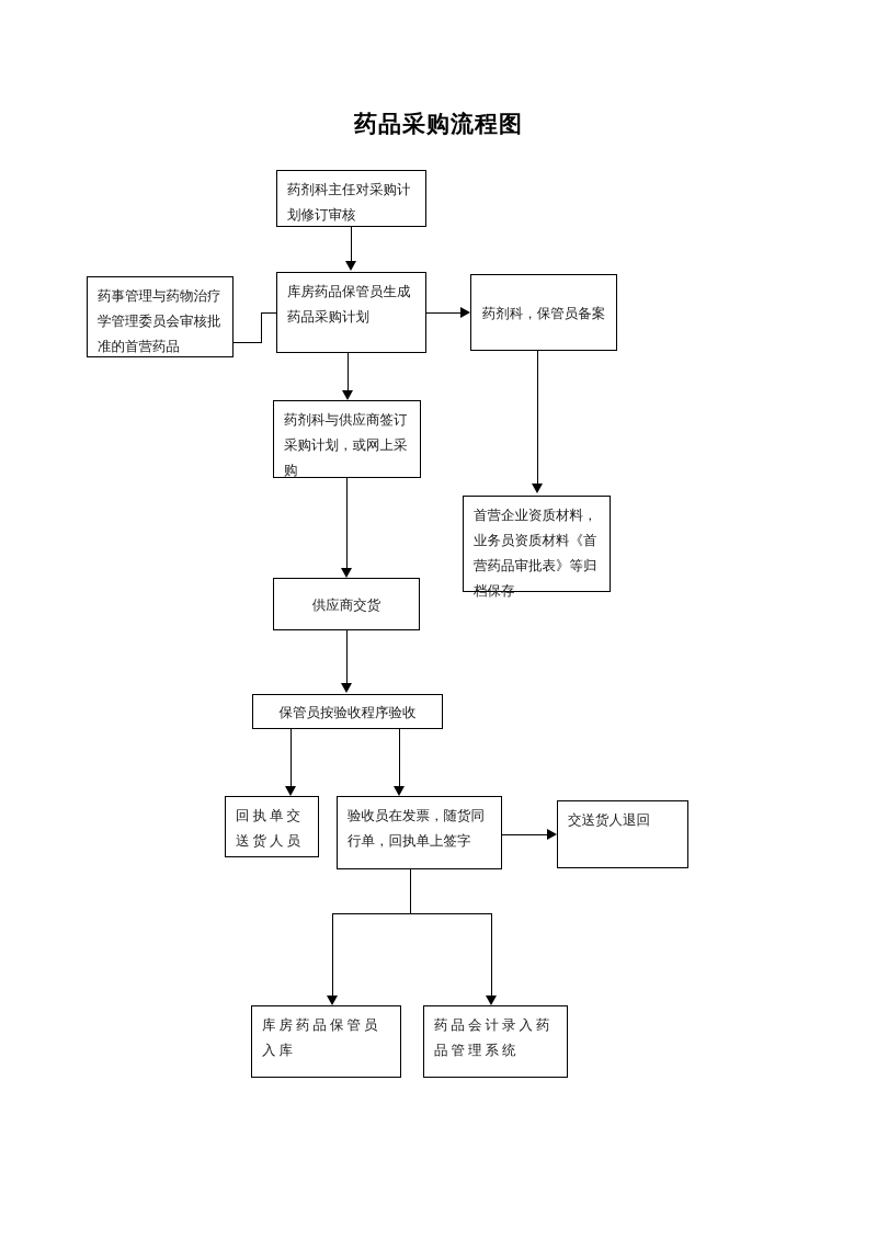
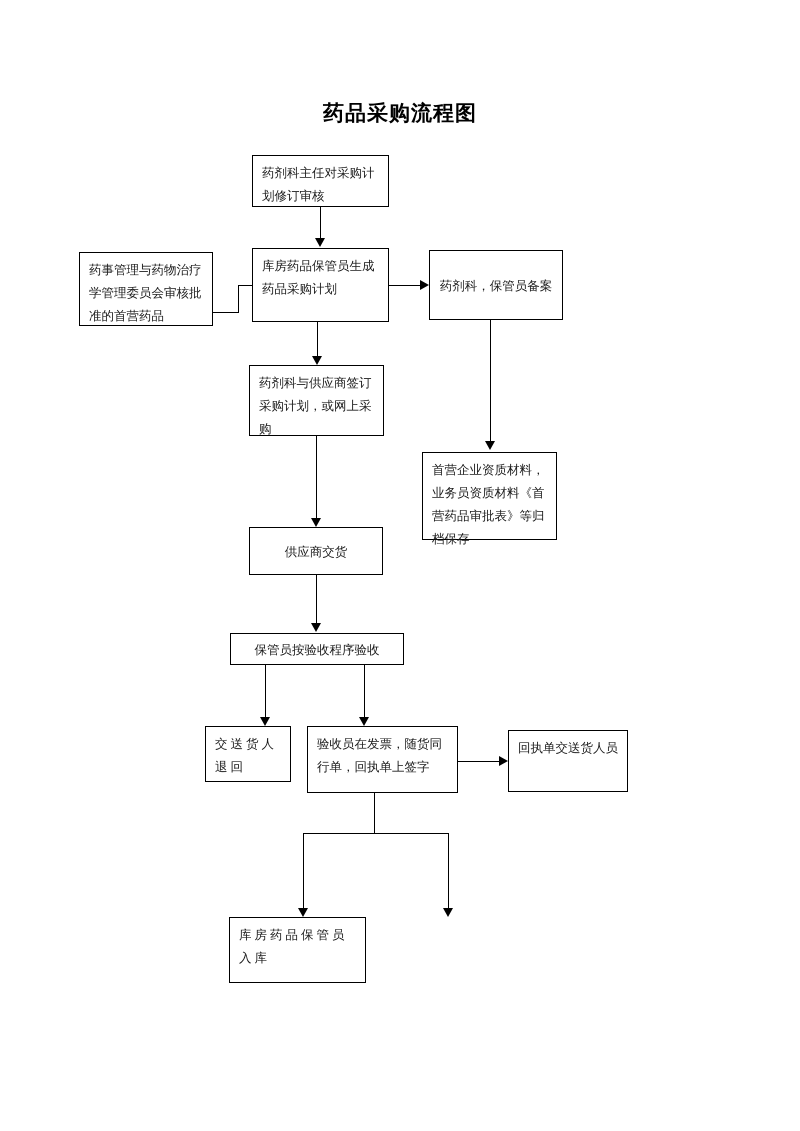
  药品采购流程图
  药剂科主任对采购计划修订审核
  药事管理与药物治疗学管理委员会审核批准的首营药品
  库房药品保管员生成药品采购计划
  药剂科，保管员备案
  药剂科与供应商签订采购计划，或网上采购
  首营企业资质材料，业务员资质材料《首营药品审批表》等归档保存
  供应商交货
  保管员按验收程序验收
- 回执单交送货人员
+ 交送货人退回
  验收员在发票，随货同行单，回执单上签字
- 交送货人退回
+ 回执单交送货人员
  库房药品保管员入库
- 药品会计录入药品管理系统
